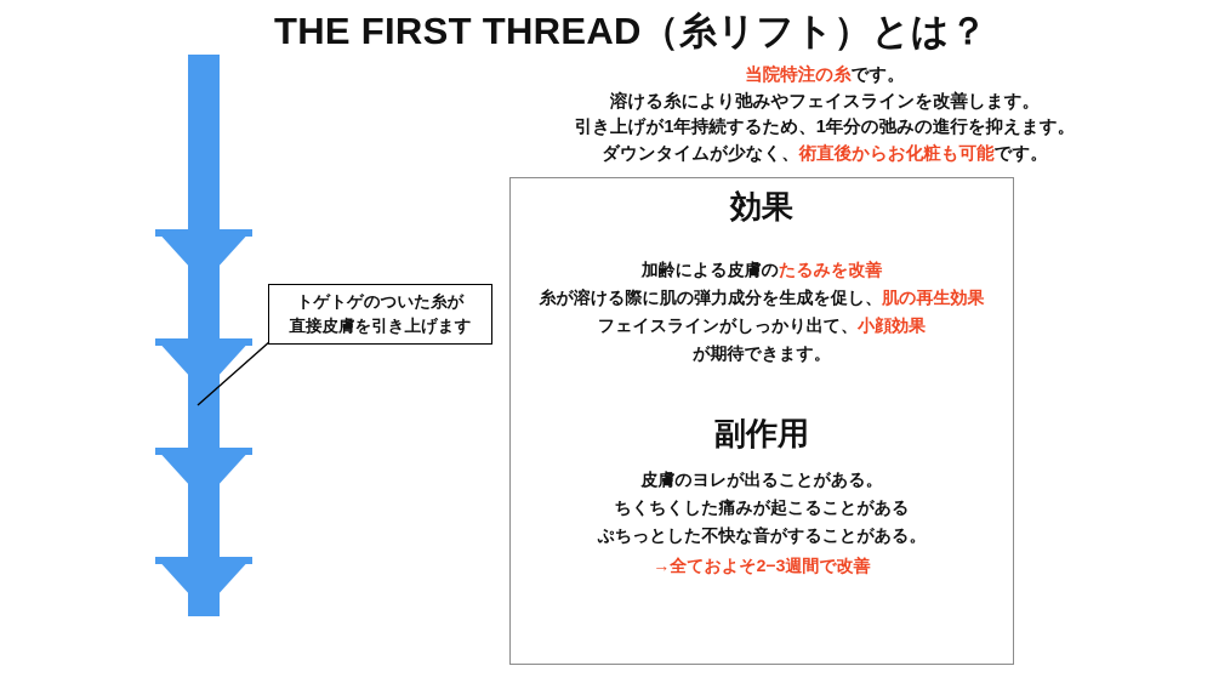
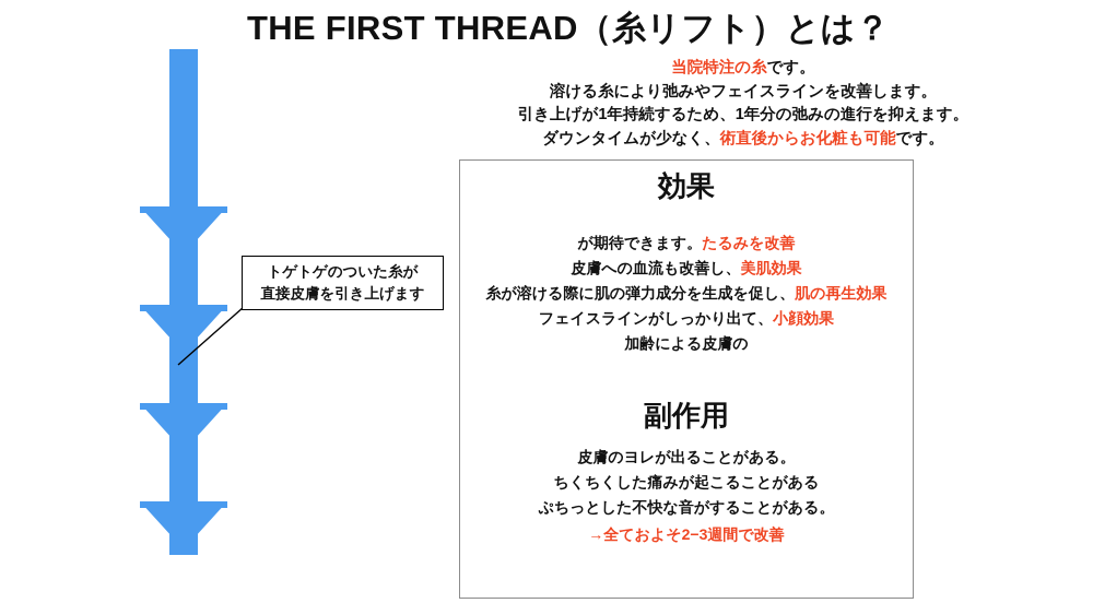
  THE FIRST THREAD（糸リフト）とは？
  当院特注の糸です。
  溶ける糸により弛みやフェイスラインを改善します。
  引き上げが1年持続するため、1年分の弛みの進行を抑えます。
  ダウンタイムが少なく、術直後からお化粧も可能です。
  トゲトゲのついた糸が
  直接皮膚を引き上げます
  効果
- 加齢による皮膚のたるみを改善
+ が期待できます。たるみを改善
+ 皮膚への血流も改善し、美肌効果
  糸が溶ける際に肌の弾力成分を生成を促し、肌の再生効果
  フェイスラインがしっかり出て、小顔効果
- が期待できます。
+ 加齢による皮膚の
  副作用
  皮膚のヨレが出ることがある。
  ちくちくした痛みが起こることがある
  ぷちっとした不快な音がすることがある。
  →全ておよそ2−3週間で改善
